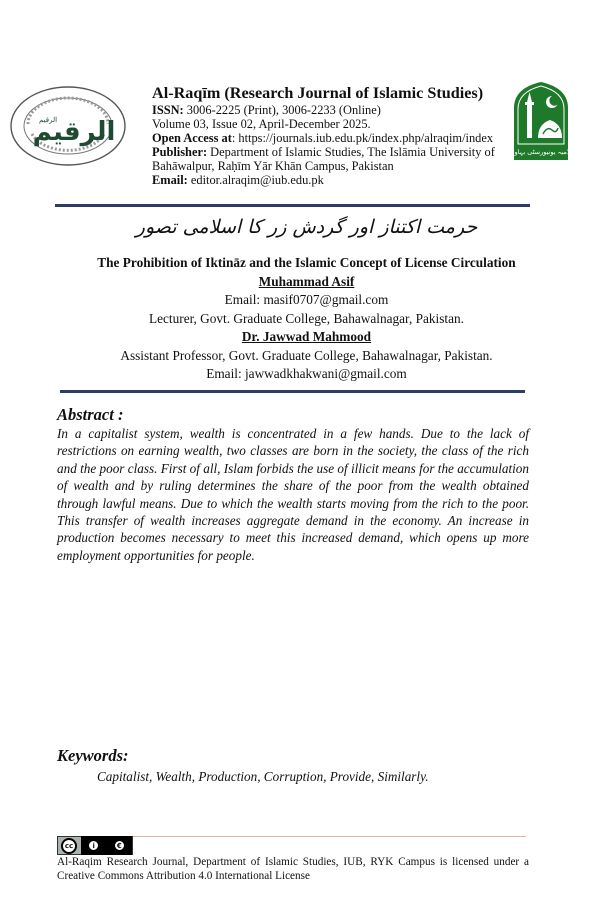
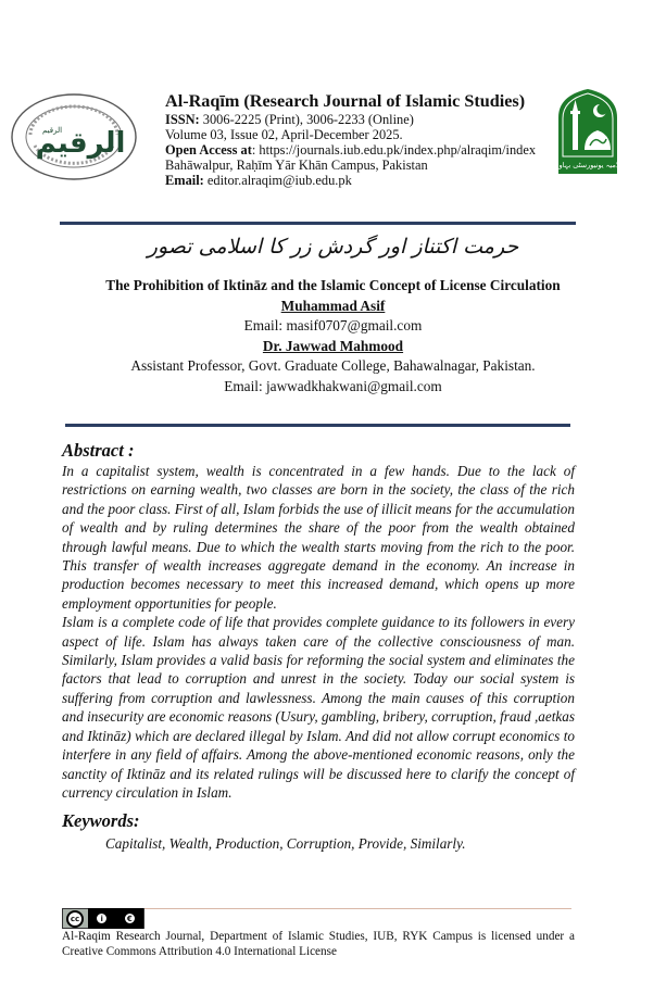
  الرقیم
  الرقیم
  Al-Raqīm (Research Journal of Islamic Studies)
  ISSN: 3006-2225 (Print), 3006-2233 (Online)
  Volume 03, Issue 02, April-December 2025.
  Open Access at: https://journals.iub.edu.pk/index.php/alraqim/index
- Publisher: Department of Islamic Studies, The Islāmia University of
  Bahāwalpur, Raḥīm Yār Khān Campus, Pakistan
  Email: editor.alraqim@iub.edu.pk
  لامیہ یونیورسٹی بہاولپ
  حرمت اکتناز اور گردش زر کا اسلامی تصور
  The Prohibition of Iktināz and the Islamic Concept of License Circulation
  Muhammad Asif
  Email: masif0707@gmail.com
- Lecturer, Govt. Graduate College, Bahawalnagar, Pakistan.
  Dr. Jawwad Mahmood
  Assistant Professor, Govt. Graduate College, Bahawalnagar, Pakistan.
  Email: jawwadkhakwani@gmail.com
  Abstract :
  In a capitalist system, wealth is concentrated in a few hands. Due to the lack of restrictions on earning wealth, two classes are born in the society, the class of the rich and the poor class. First of all, Islam forbids the use of illicit means for the accumulation of wealth and by ruling determines the share of the poor from the wealth obtained through lawful means. Due to which the wealth starts moving from the rich to the poor. This transfer of wealth increases aggregate demand in the economy. An increase in production becomes necessary to meet this increased demand, which opens up more employment opportunities for people.
+ Islam is a complete code of life that provides complete guidance to its followers in every aspect of life. Islam has always taken care of the collective consciousness of man. Similarly, Islam provides a valid basis for reforming the social system and eliminates the factors that lead to corruption and unrest in the society. Today our social system is suffering from corruption and lawlessness. Among the main causes of this corruption and insecurity are economic reasons (Usury, gambling, bribery, corruption, fraud ,aetkas and Iktināz) which are declared illegal by Islam. And did not allow corrupt economics to interfere in any field of affairs. Among the above-mentioned economic reasons, only the sanctity of Iktināz and its related rulings will be discussed here to clarify the concept of currency circulation in Islam.
  Keywords:
  Capitalist, Wealth, Production, Corruption, Provide, Similarly.
  cc
  i
  €
  Al-Raqim Research Journal, Department of Islamic Studies, IUB, RYK Campus is licensed under a Creative Commons Attribution 4.0 International License
